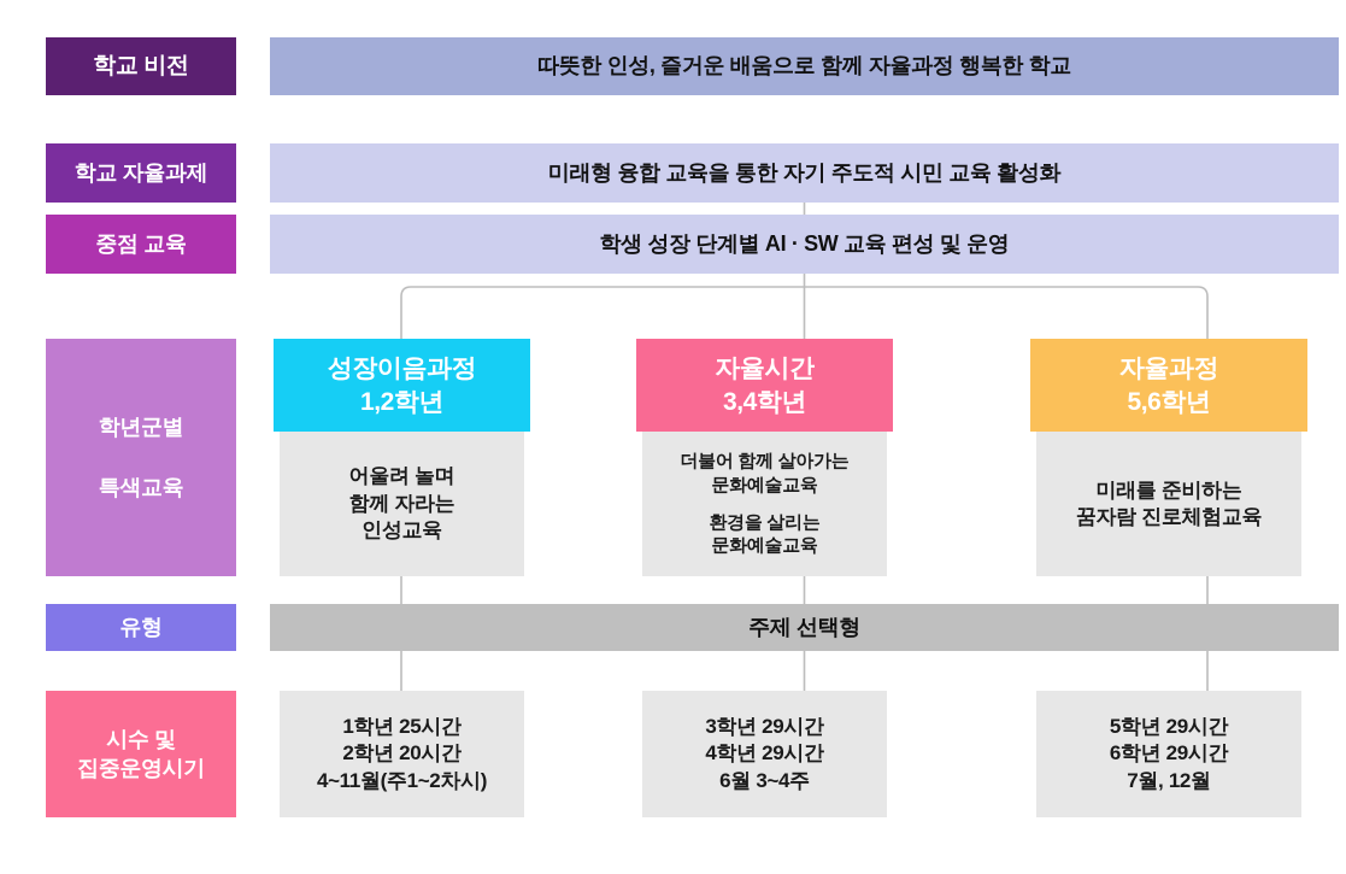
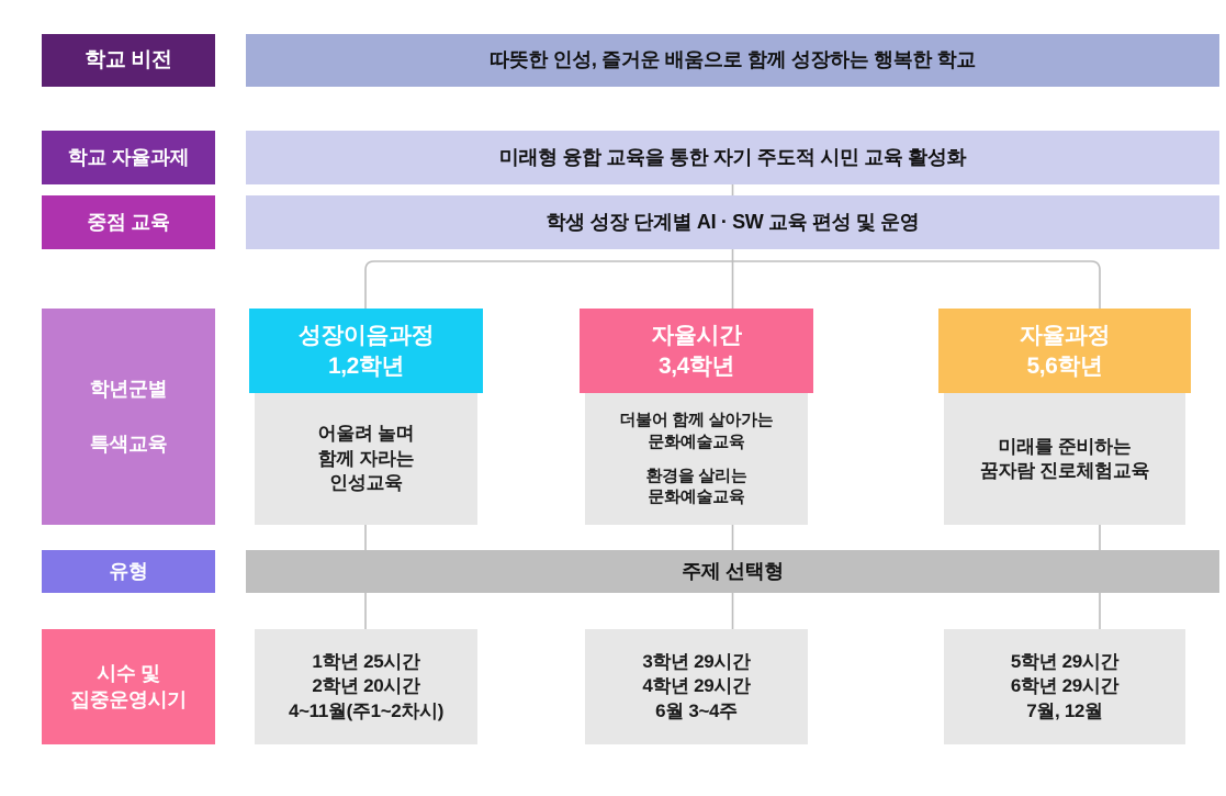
  학교 비전
- 따뜻한 인성, 즐거운 배움으로 함께 자율과정 행복한 학교
+ 따뜻한 인성, 즐거운 배움으로 함께 성장하는 행복한 학교
  학교 자율과제
  미래형 융합 교육을 통한 자기 주도적 시민 교육 활성화
  중점 교육
  학생 성장 단계별 AI · SW 교육 편성 및 운영
  학년군별
  특색교육
  성장이음과정
  1,2학년
  어울려 놀며
  함께 자라는
  인성교육
  자율시간
  3,4학년
  더불어 함께 살아가는
  문화예술교육
  환경을 살리는
  문화예술교육
  자율과정
  5,6학년
  미래를 준비하는
  꿈자람 진로체험교육
  유형
  주제 선택형
  시수 및
  집중운영시기
  1학년 25시간
  2학년 20시간
  4~11월(주1~2차시)
  3학년 29시간
  4학년 29시간
  6월 3~4주
  5학년 29시간
  6학년 29시간
  7월, 12월
